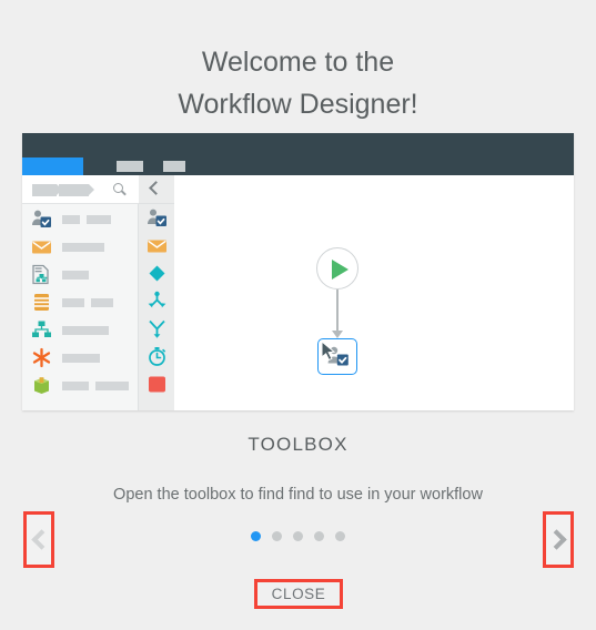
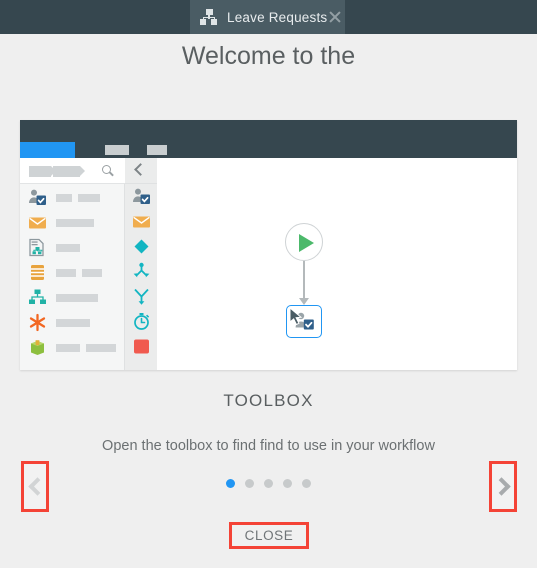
+ Leave Requests
  Welcome to the
- Workflow Designer!
  TOOLBOX
  Open the toolbox to find find to use in your workflow
  CLOSE
